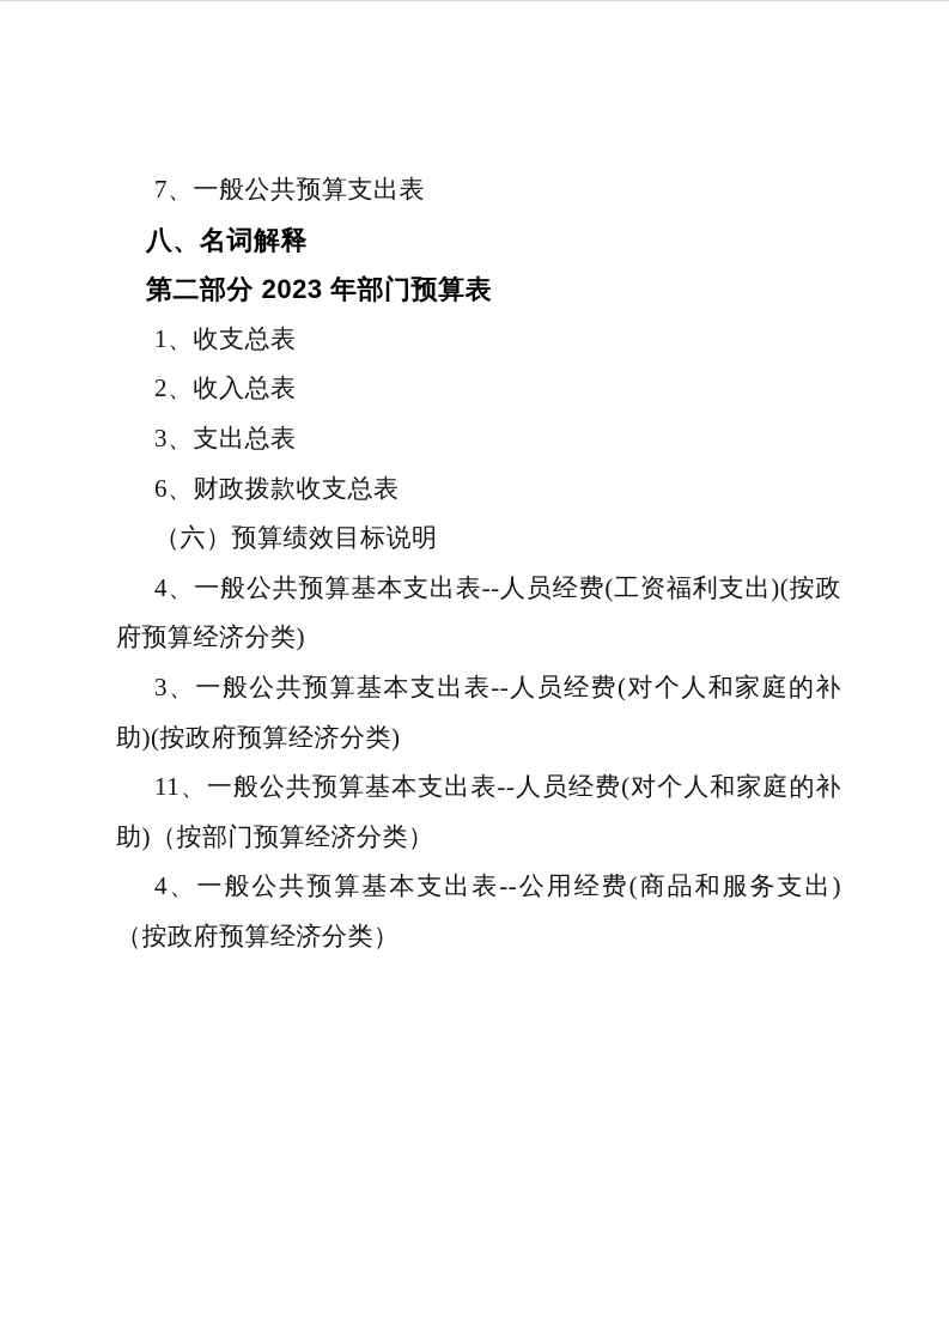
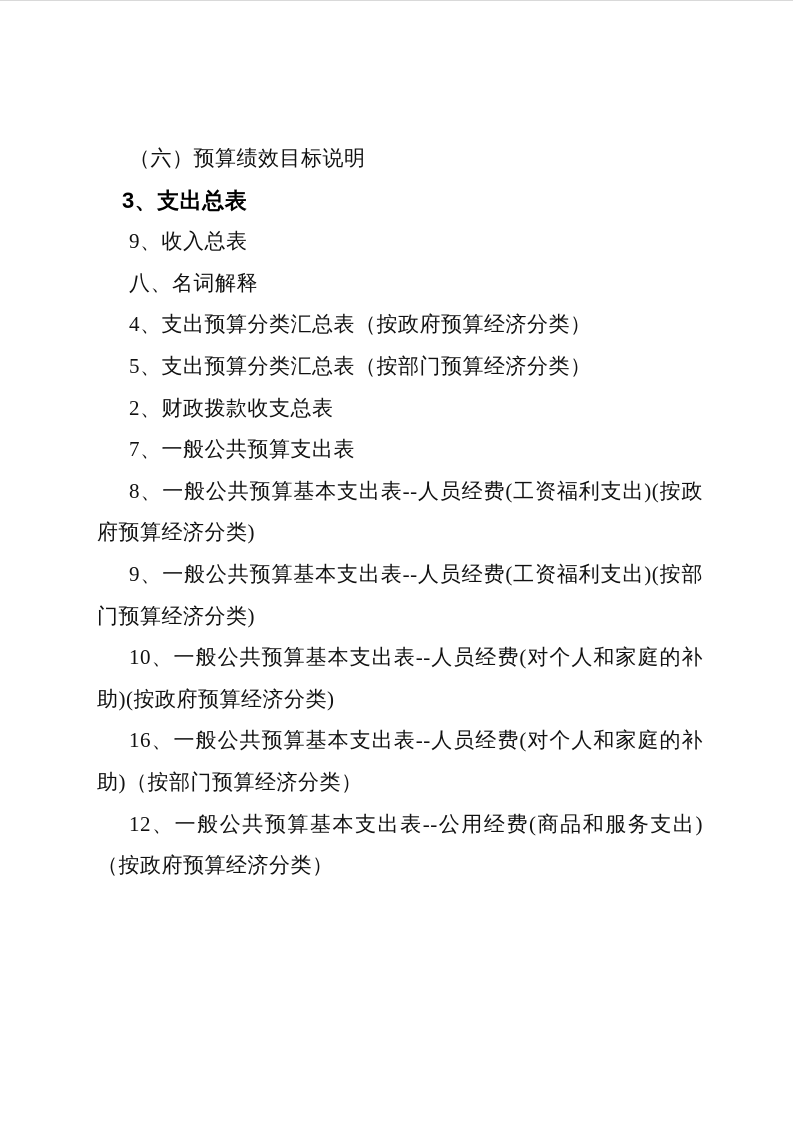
- 7、一般公共预算支出表
+ （六）预算绩效目标说明
- 八、名词解释
+ 3、支出总表
- 第二部分 2023 年部门预算表
- 1、收支总表
- 2、收入总表
+ 9、收入总表
- 3、支出总表
+ 八、名词解释
+ 4、支出预算分类汇总表（按政府预算经济分类）
+ 5、支出预算分类汇总表（按部门预算经济分类）
- 6、财政拨款收支总表
+ 2、财政拨款收支总表
- （六）预算绩效目标说明
+ 7、一般公共预算支出表
- 4、一般公共预算基本支出表--人员经费(工资福利支出)(按政府预算经济分类)
+ 8、一般公共预算基本支出表--人员经费(工资福利支出)(按政府预算经济分类)
+ 9、一般公共预算基本支出表--人员经费(工资福利支出)(按部门预算经济分类)
- 3、一般公共预算基本支出表--人员经费(对个人和家庭的补助)(按政府预算经济分类)
+ 10、一般公共预算基本支出表--人员经费(对个人和家庭的补助)(按政府预算经济分类)
- 11、一般公共预算基本支出表--人员经费(对个人和家庭的补助)（按部门预算经济分类）
+ 16、一般公共预算基本支出表--人员经费(对个人和家庭的补助)（按部门预算经济分类）
- 4、一般公共预算基本支出表--公用经费(商品和服务支出)（按政府预算经济分类）
+ 12、一般公共预算基本支出表--公用经费(商品和服务支出)（按政府预算经济分类）
